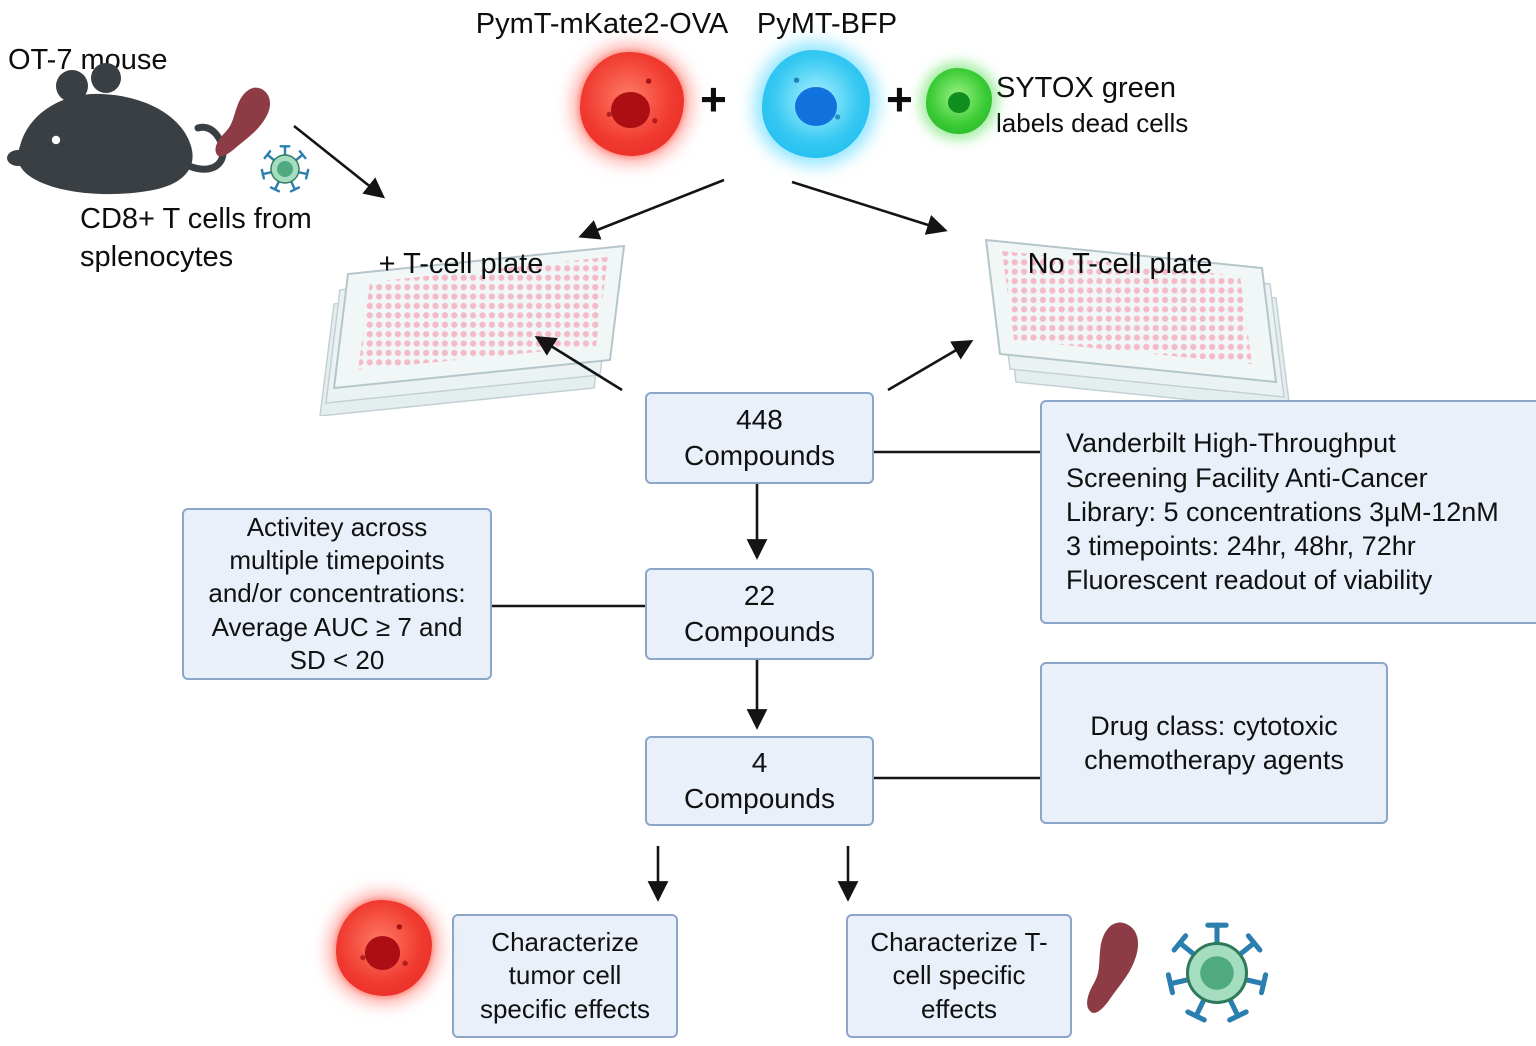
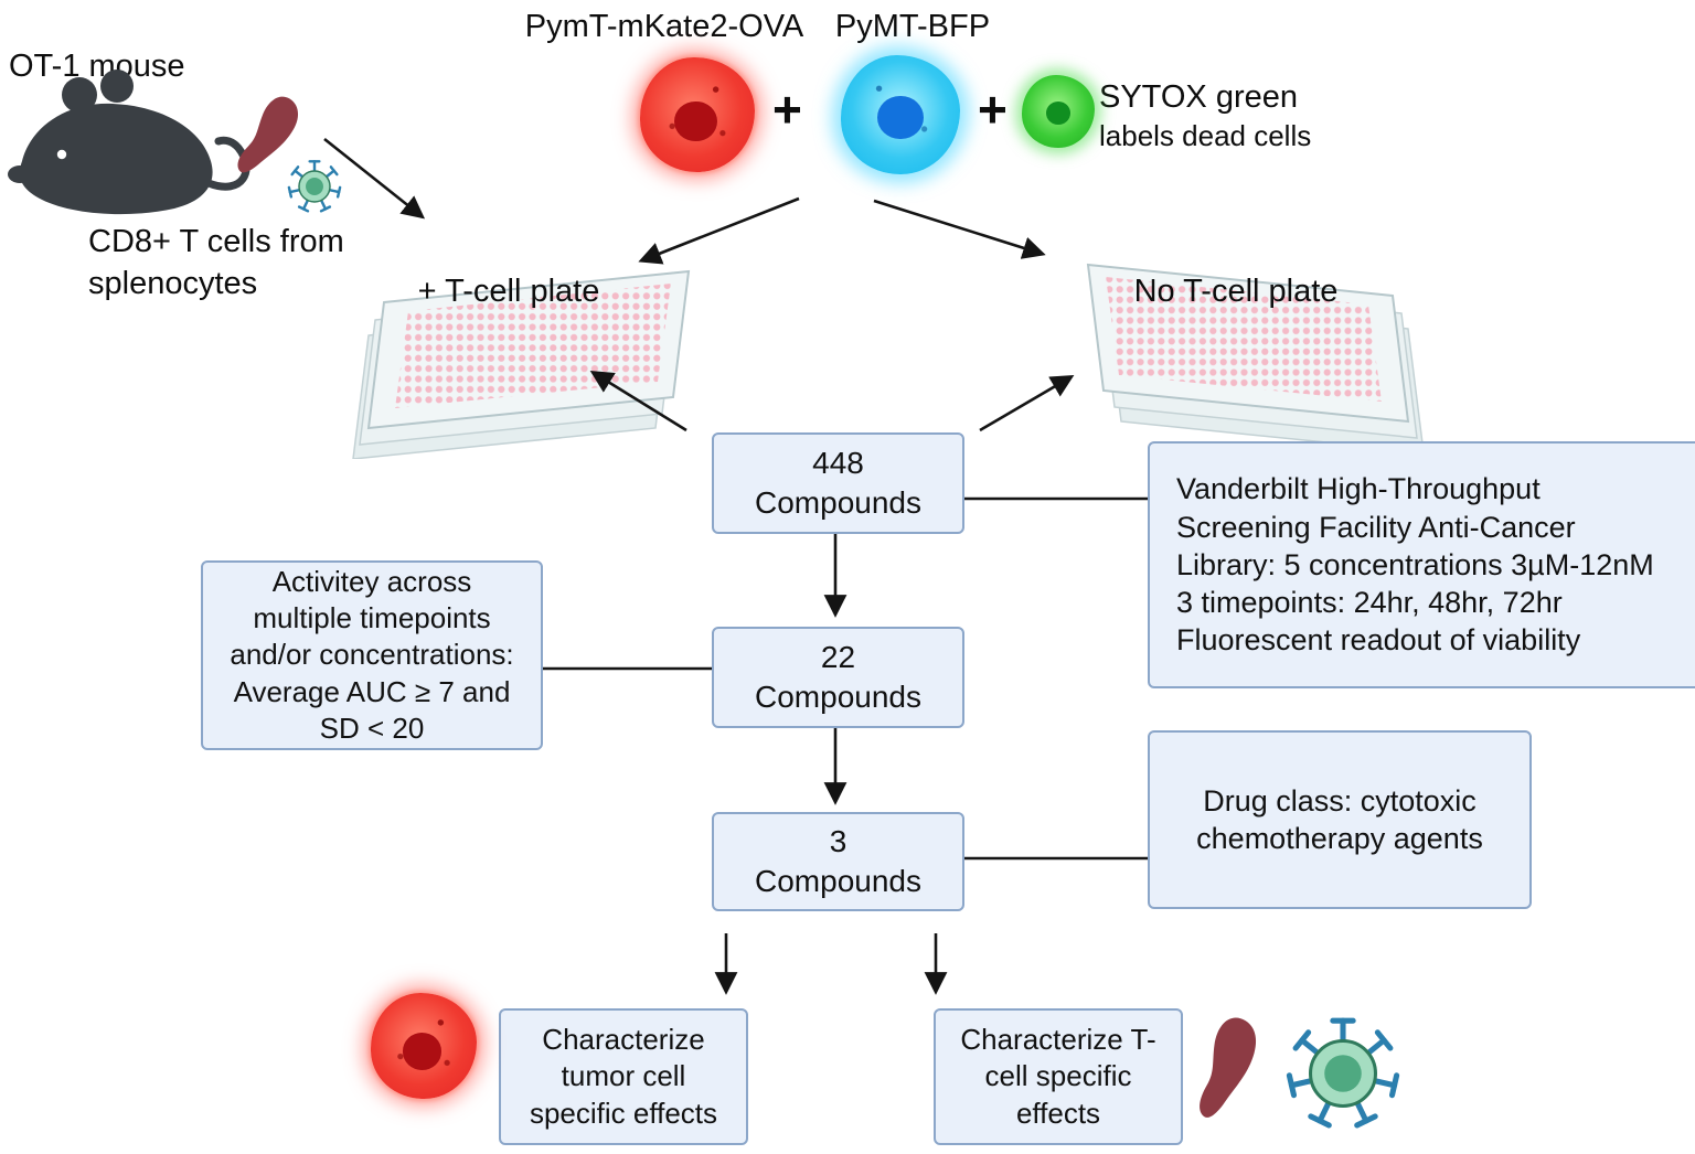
- OT-7 mouse
+ OT-1 mouse
  CD8+ T cells from
  splenocytes
  PymT-mKate2-OVA
  PyMT-BFP
  +
  +
  SYTOX green
  labels dead cells
  + T-cell plate
  No T-cell plate
  448
  Compounds
  22
  Compounds
- 4
+ 3
  Compounds
  Activitey across
  multiple timepoints
  and/or concentrations:
  Average AUC ≥ 7 and
  SD < 20
  Vanderbilt High-Throughput
  Screening Facility Anti-Cancer
  Library: 5 concentrations 3µM-12nM
  3 timepoints: 24hr, 48hr, 72hr
  Fluorescent readout of viability
  Drug class: cytotoxic
  chemotherapy agents
  Characterize
  tumor cell
  specific effects
  Characterize T-
  cell specific
  effects
